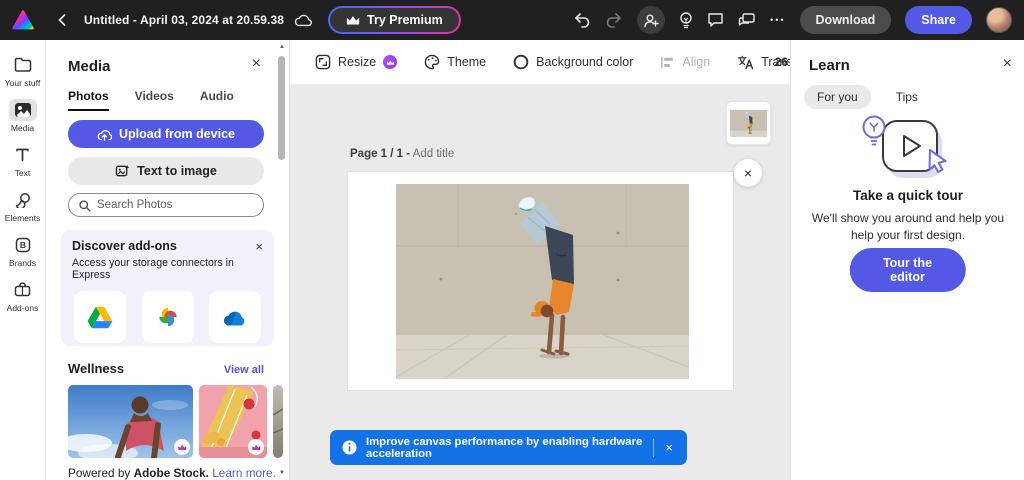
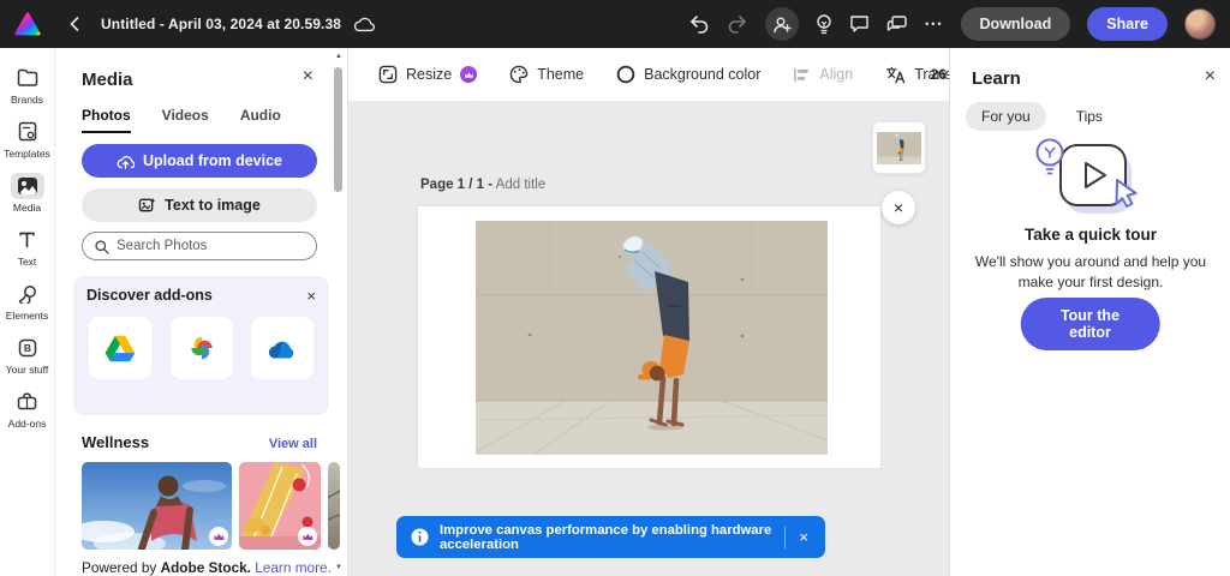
  Untitled - April 03, 2024 at 20.59.38
- Try Premium
  •••
  Download
  Share
- Your stuff
+ Brands
+ Templates
  Media
  Text
  Elements
  B
- Brands
+ Your stuff
  Add-ons
  Media
  ×
  Photos
  Videos
  Audio
  Upload from device
  Text to image
  Search Photos
  Discover add-ons
  ×
- Access your storage connectors in Express
  Wellness
  View all
  Powered by Adobe Stock. Learn more.
  Resize
  Theme
  Background color
  Align
  26
  Page 1 / 1 - Add title
  ×
  Improve canvas performance by enabling hardware acceleration
  ×
  Learn
  ×
  For you
  Tips
  Take a quick tour
- We'll show you around and help you help your first design.
+ We'll show you around and help you make your first design.
  Tour the editor
